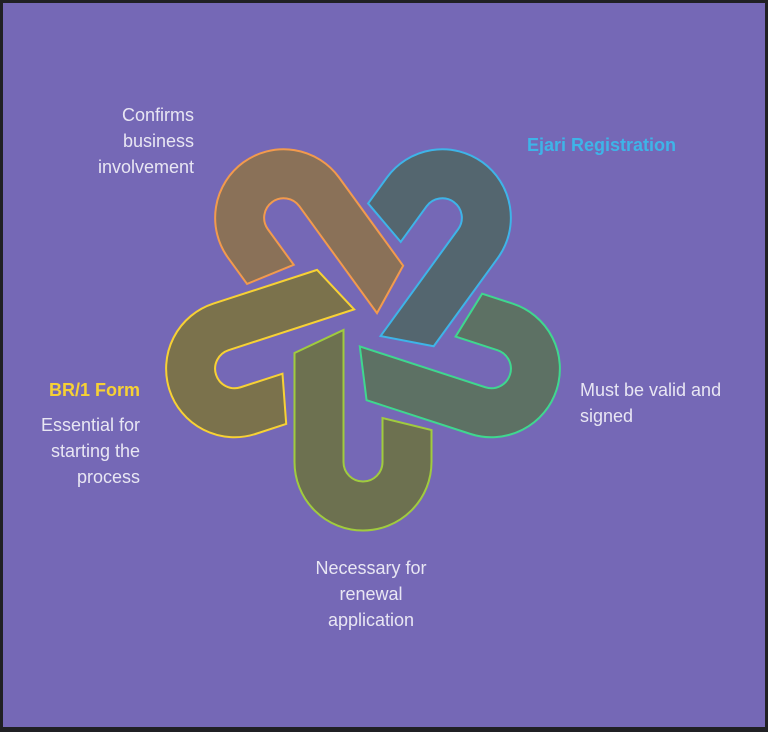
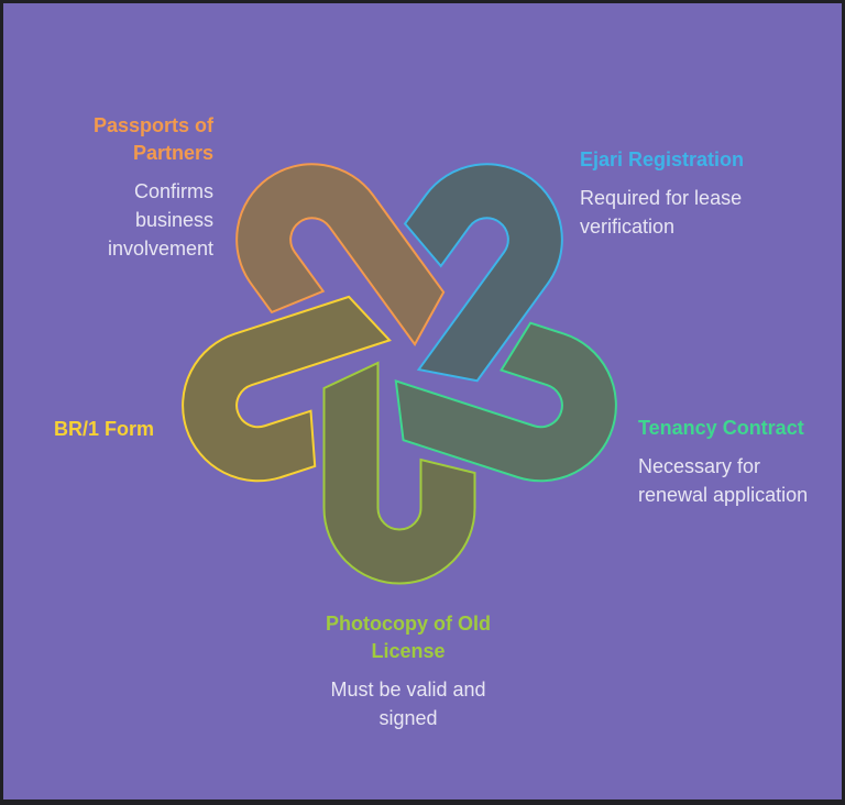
+ Passports of Partners
  Confirms business involvement
  Ejari Registration
+ Required for lease verification
+ Tenancy Contract
- Must be valid and signed
+ Necessary for renewal application
+ Photocopy of Old License
- Necessary for renewal application
+ Must be valid and signed
  BR/1 Form
- Essential for starting the process
